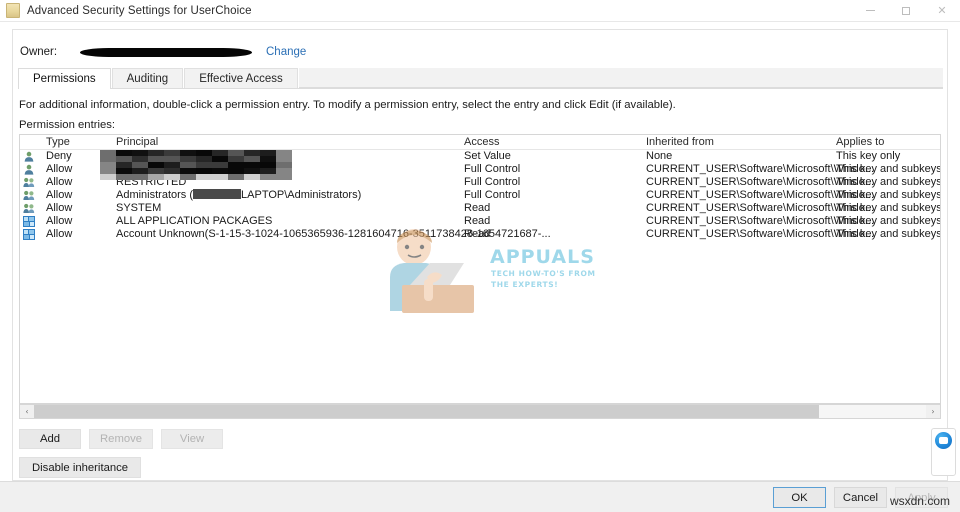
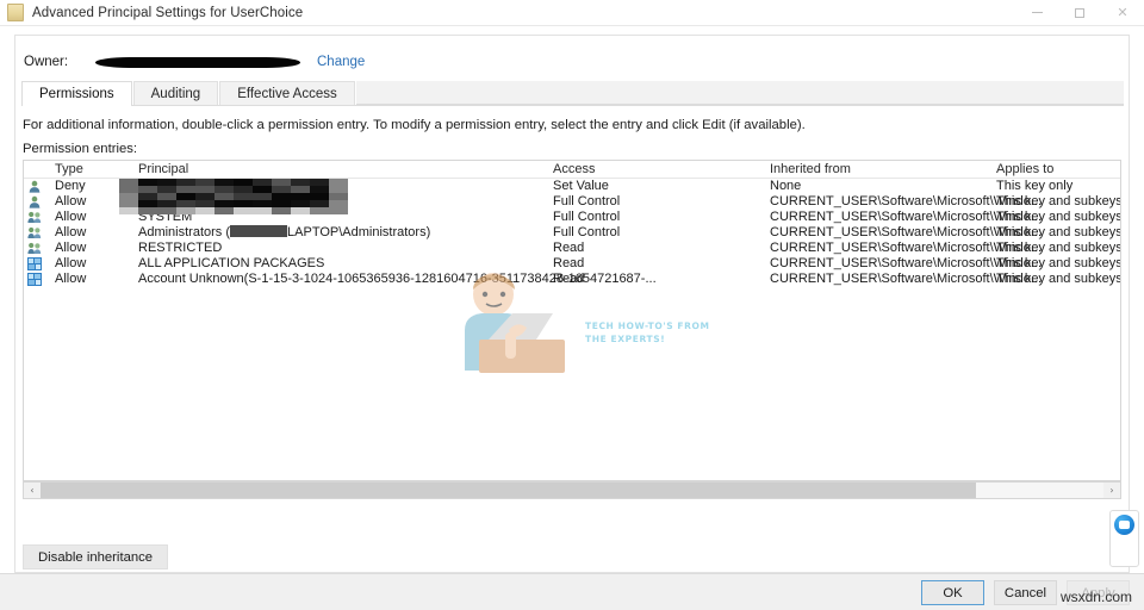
- Advanced Security Settings for UserChoice
+ Advanced Principal Settings for UserChoice
  ✕
  Owner:
  Change
  Permissions
  Auditing
  Effective Access
  For additional information, double-click a permission entry. To modify a permission entry, select the entry and click Edit (if available).
  Permission entries:
  Type
  Principal
  Access
  Inherited from
  Applies to
  Deny
  Set Value
  None
  This key only
  Allow
  Full Control
  CURRENT_USER\Software\Microsoft\Windo...
  This key and subkeys
  Allow
- RESTRICTED
+ SYSTEM
  Full Control
  CURRENT_USER\Software\Microsoft\Windo...
  This key and subkeys
  Allow
  Administrators ( LAPTOP\Administrators)
  Full Control
  CURRENT_USER\Software\Microsoft\Windo...
  This key and subkeys
  Allow
- SYSTEM
+ RESTRICTED
  Read
  CURRENT_USER\Software\Microsoft\Windo...
  This key and subkeys
  Allow
  ALL APPLICATION PACKAGES
  Read
  CURRENT_USER\Software\Microsoft\Windo...
  This key and subkeys
  Allow
  Account Unknown(S-1-15-3-1024-1065365936-1281604716-3511738428-1654721687-...
  Read
  CURRENT_USER\Software\Microsoft\Windo...
  This key and subkeys
  ‹
  ›
- Add
- Remove
- View
  Disable inheritance
- APPUALS
  TECH HOW-TO'S FROM
  THE EXPERTS!
  OK
  Cancel
  Apply
  wsxdn.com
